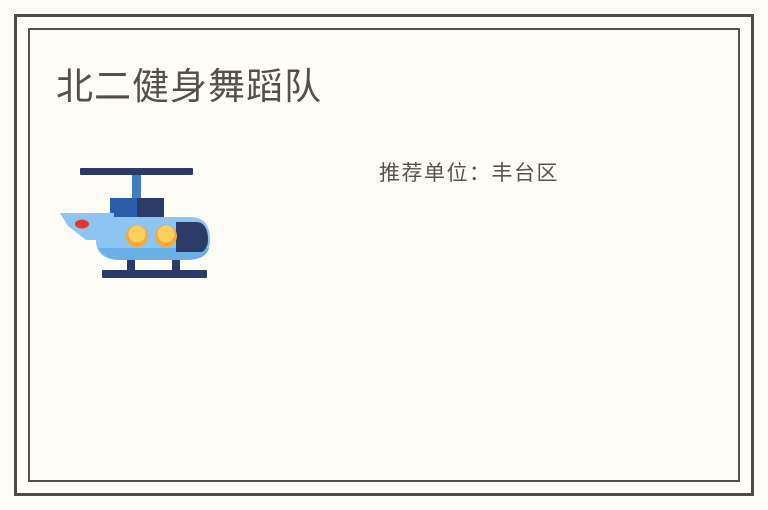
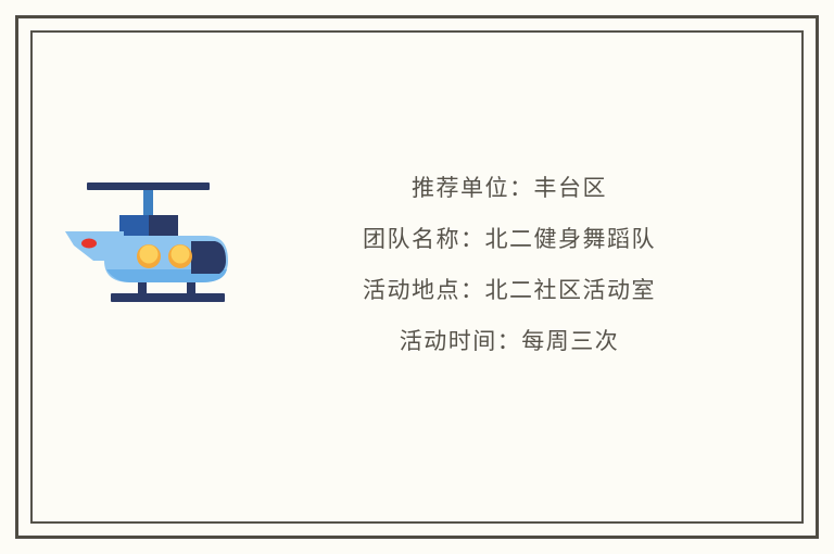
- 北二健身舞蹈队
  推荐单位：丰台区
+ 团队名称：北二健身舞蹈队
+ 活动地点：北二社区活动室
+ 活动时间：每周三次
